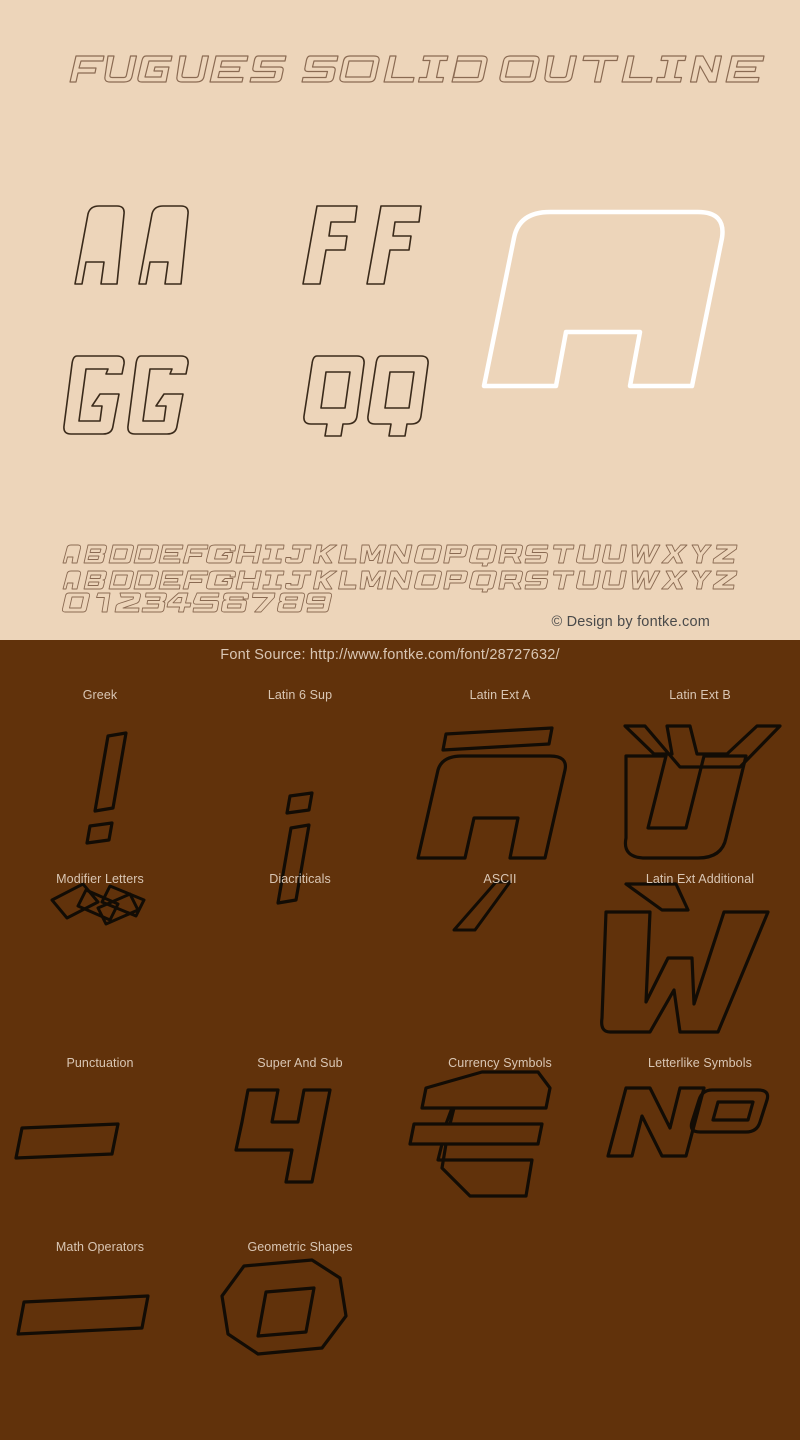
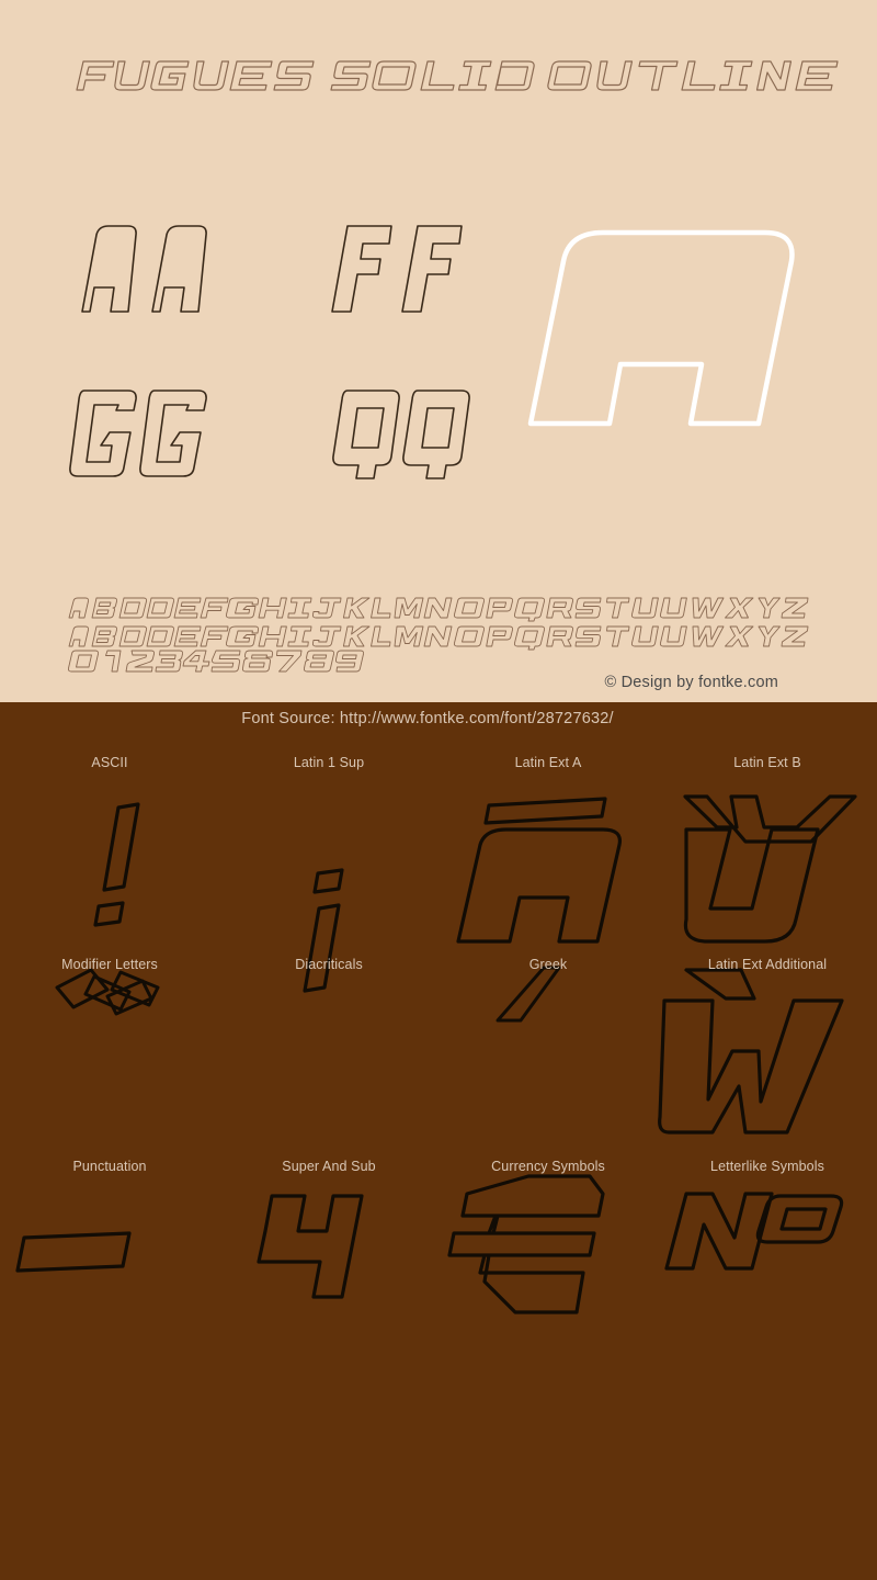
  © Design by fontke.com
  Font Source: http://www.fontke.com/font/28727632/
- Greek
+ ASCII
- Latin 6 Sup
+ Latin 1 Sup
  Latin Ext A
  Latin Ext B
  Modifier Letters
  Diacriticals
- ASCII
+ Greek
  Latin Ext Additional
  Punctuation
  Super And Sub
  Currency Symbols
  Letterlike Symbols
- Math Operators
- Geometric Shapes
